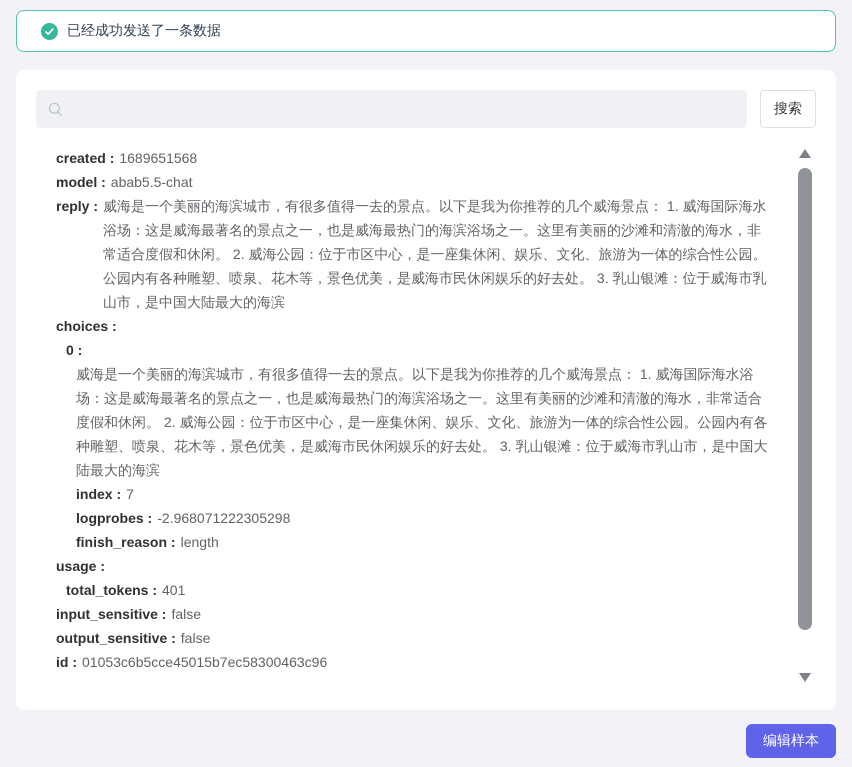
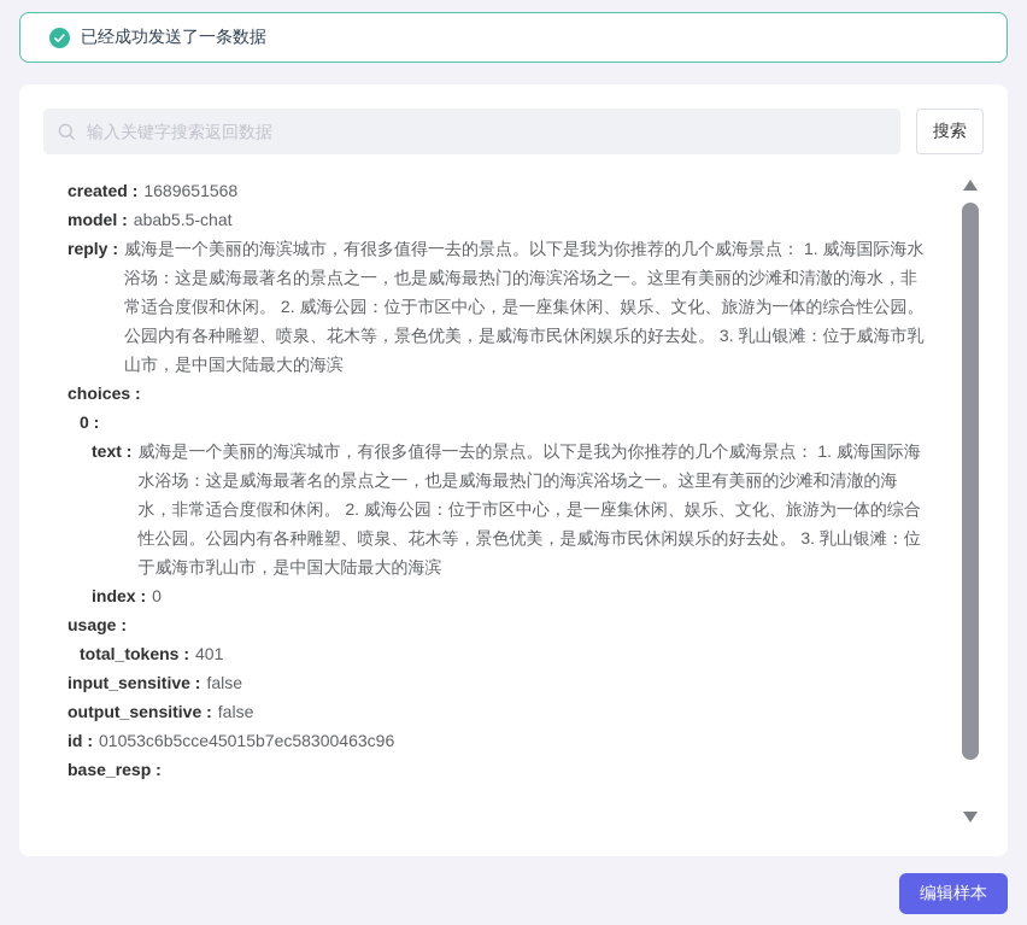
  已经成功发送了一条数据
+ 输入关键字搜索返回数据
  搜索
  created :
  1689651568
  model :
  abab5.5-chat
  reply :
  威海是一个美丽的海滨城市，有很多值得一去的景点。以下是我为你推荐的几个威海景点： 1. 威海国际海水浴场：这是威海最著名的景点之一，也是威海最热门的海滨浴场之一。这里有美丽的沙滩和清澈的海水，非常适合度假和休闲。 2. 威海公园：位于市区中心，是一座集休闲、娱乐、文化、旅游为一体的综合性公园。公园内有各种雕塑、喷泉、花木等，景色优美，是威海市民休闲娱乐的好去处。 3. 乳山银滩：位于威海市乳山市，是中国大陆最大的海滨
  choices :
  0 :
+ text :
  威海是一个美丽的海滨城市，有很多值得一去的景点。以下是我为你推荐的几个威海景点： 1. 威海国际海水浴场：这是威海最著名的景点之一，也是威海最热门的海滨浴场之一。这里有美丽的沙滩和清澈的海水，非常适合度假和休闲。 2. 威海公园：位于市区中心，是一座集休闲、娱乐、文化、旅游为一体的综合性公园。公园内有各种雕塑、喷泉、花木等，景色优美，是威海市民休闲娱乐的好去处。 3. 乳山银滩：位于威海市乳山市，是中国大陆最大的海滨
  index :
- 7
+ 0
- logprobes :
- -2.968071222305298
- finish_reason :
- length
  usage :
  total_tokens :
  401
  input_sensitive :
  false
  output_sensitive :
  false
  id :
  01053c6b5cce45015b7ec58300463c96
+ base_resp :
  编辑样本
